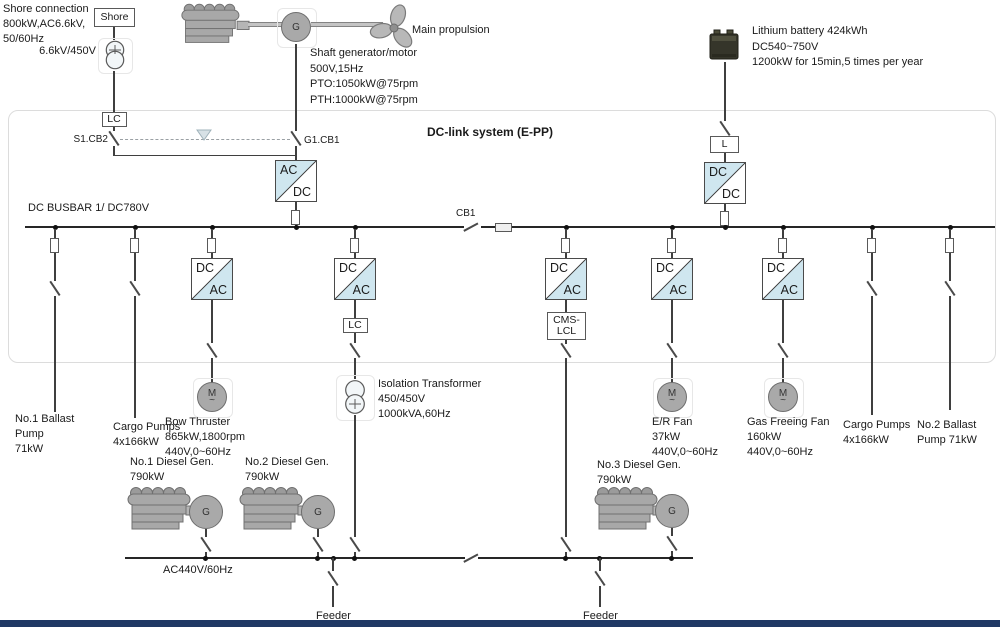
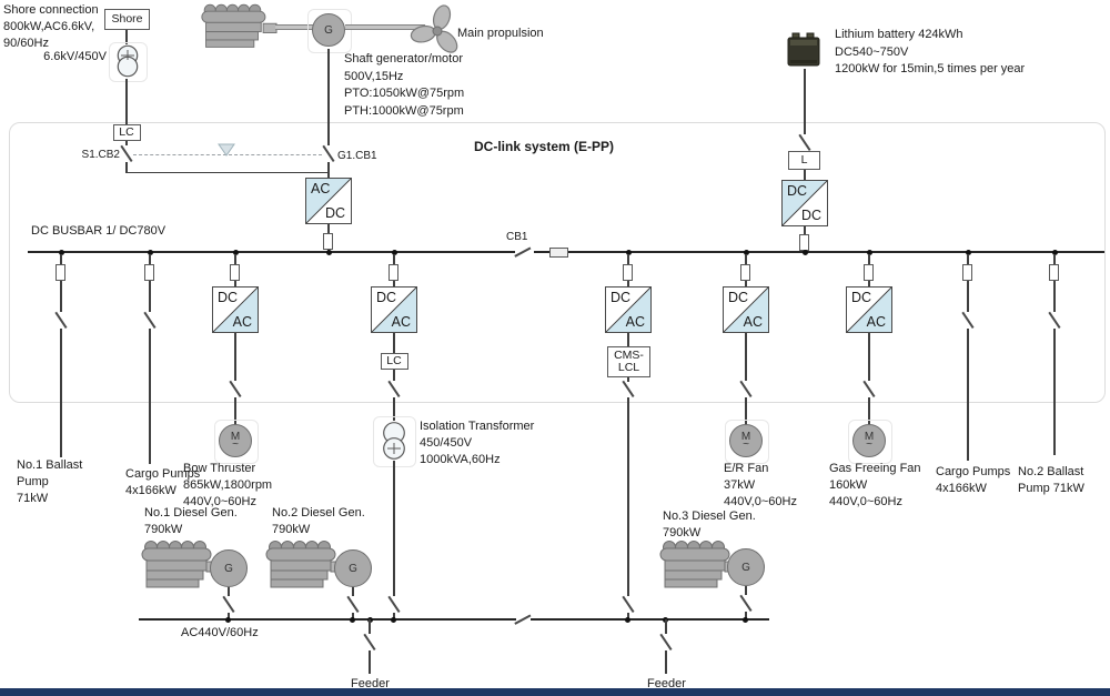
  DC-link system (E-PP)
  Shore connection
  800kW,AC6.6kV,
- 50/60Hz
+ 90/60Hz
  Shore
  6.6kV/450V
  LC
  S1.CB2
  G
  Main propulsion
  Shaft generator/motor
  500V,15Hz
  PTO:1050kW@75rpm
  PTH:1000kW@75rpm
  G1.CB1
  AC
  DC
  Lithium battery 424kWh
  DC540~750V
  1200kW for 15min,5 times per year
  L
  DC
  DC
  DC BUSBAR 1/ DC780V
  CB1
  No.1 Ballast
  Pump
  71kW
  Cargo Pumps
  4x166kW
  DC
  AC
  M
  ~
  Bow Thruster
  865kW,1800rpm
  440V,0~60Hz
  DC
  AC
  LC
  Isolation Transformer
  450/450V
  1000kVA,60Hz
  DC
  AC
  CMS-
  LCL
  DC
  AC
  M
  ~
  E/R Fan
  37kW
  440V,0~60Hz
  DC
  AC
  M
  ~
  Gas Freeing Fan
  160kW
  440V,0~60Hz
  Cargo Pumps
  4x166kW
  No.2 Ballast
  Pump 71kW
  No.1 Diesel Gen.
  790kW
  G
  No.2 Diesel Gen.
  790kW
  G
  No.3 Diesel Gen.
  790kW
  G
  AC440V/60Hz
  Feeder
  Feeder
